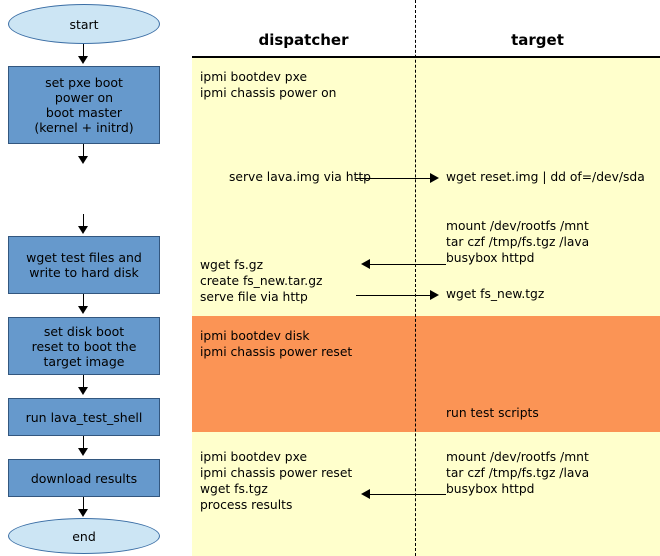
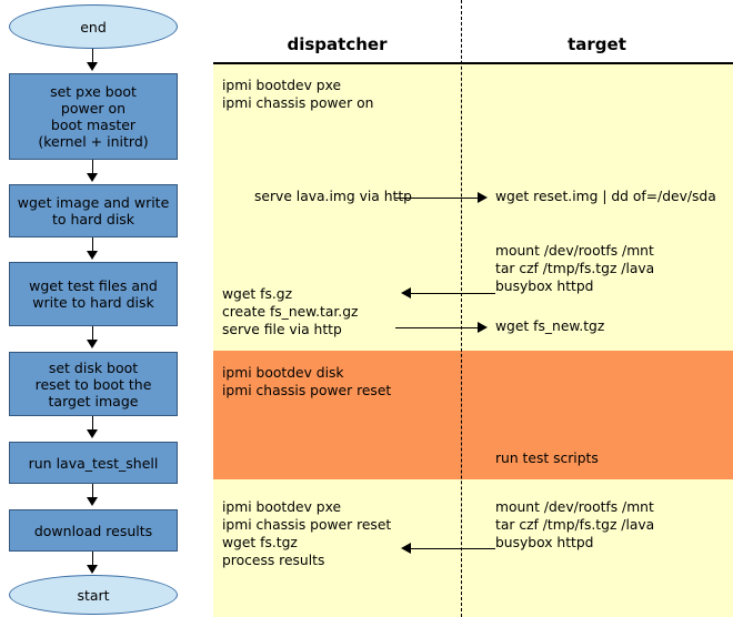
- start
+ end
  set pxe boot
  power on
  boot master
  (kernel + initrd)
+ wget image and write
+ to hard disk
  wget test files and
  write to hard disk
  set disk boot
  reset to boot the
  target image
  run lava_test_shell
  download results
- end
+ start
  dispatcher
  target
  ipmi bootdev pxe
  ipmi chassis power on
  serve lava.img via http
  wget fs.gz
  create fs_new.tar.gz
  serve file via http
  ipmi bootdev disk
  ipmi chassis power reset
  ipmi bootdev pxe
  ipmi chassis power reset
  wget fs.tgz
  process results
  wget reset.img | dd of=/dev/sda
  mount /dev/rootfs /mnt
  tar czf /tmp/fs.tgz /lava
  busybox httpd
  wget fs_new.tgz
  run test scripts
  mount /dev/rootfs /mnt
  tar czf /tmp/fs.tgz /lava
  busybox httpd
